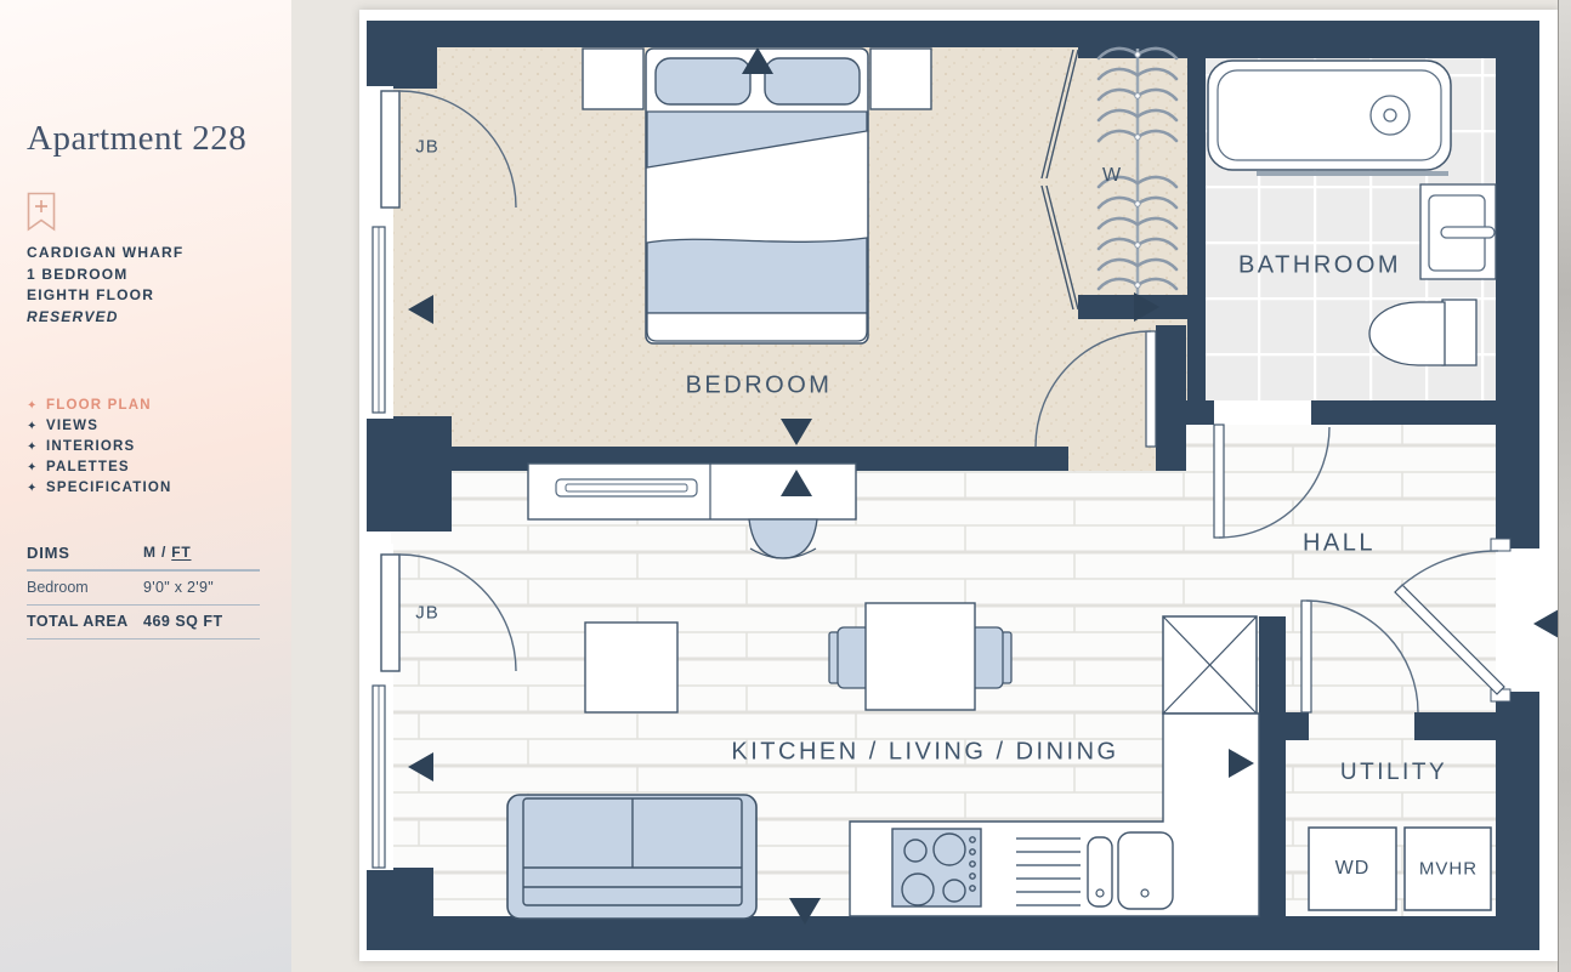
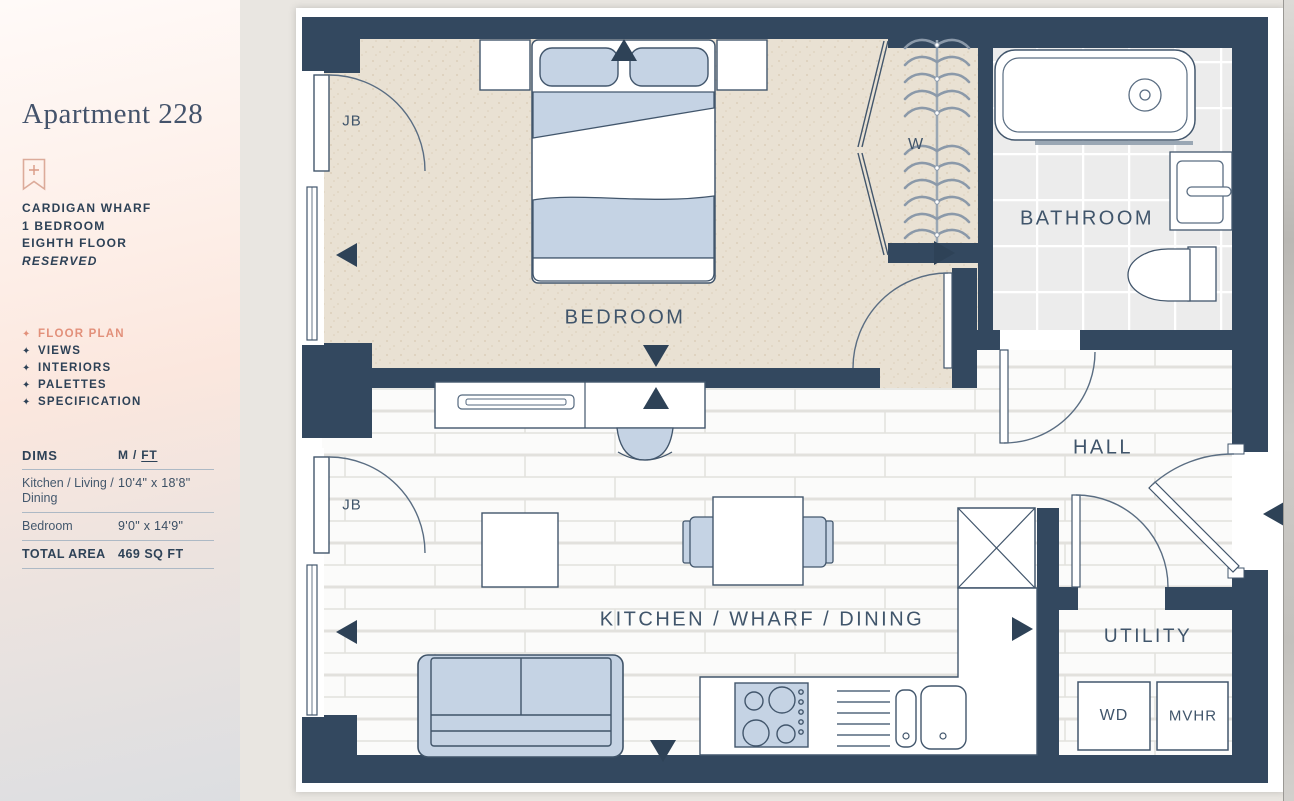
  Apartment 228
  CARDIGAN WHARF
  1 BEDROOM
  EIGHTH FLOOR
  RESERVED
  ✦
  FLOOR PLAN
  ✦
  VIEWS
  ✦
  INTERIORS
  ✦
  PALETTES
  ✦
  SPECIFICATION
  DIMS
  M / FT
+ Kitchen / Living / Dining
+ 10'4" x 18'8"
  Bedroom
- 9'0" x 2'9"
+ 9'0" x 14'9"
  TOTAL AREA
  469 SQ FT
  BEDROOM
  BATHROOM
  HALL
- KITCHEN / LIVING / DINING
+ KITCHEN / WHARF / DINING
  UTILITY
  W
  WD
  MVHR
  JB
  JB
